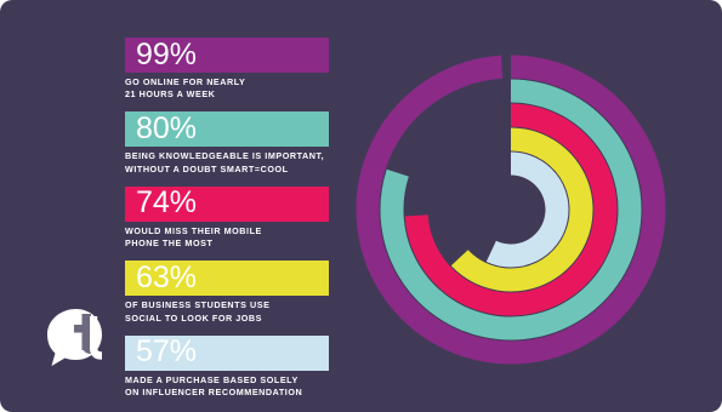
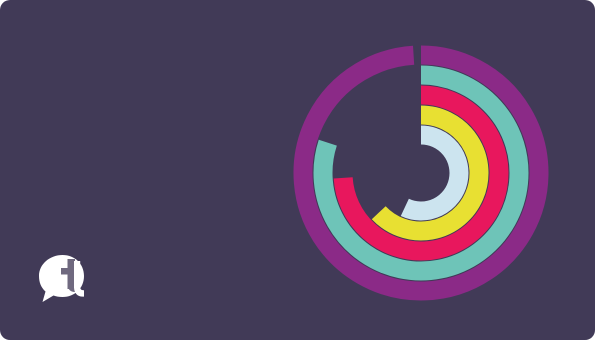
- 99%
- GO ONLINE FOR NEARLY
- 21 HOURS A WEEK
- 80%
- BEING KNOWLEDGEABLE IS IMPORTANT,
- WITHOUT A DOUBT SMART=COOL
- 74%
- WOULD MISS THEIR MOBILE
- PHONE THE MOST
- 63%
- OF BUSINESS STUDENTS USE
- SOCIAL TO LOOK FOR JOBS
- 57%
- MADE A PURCHASE BASED SOLELY
- ON INFLUENCER RECOMMENDATION
